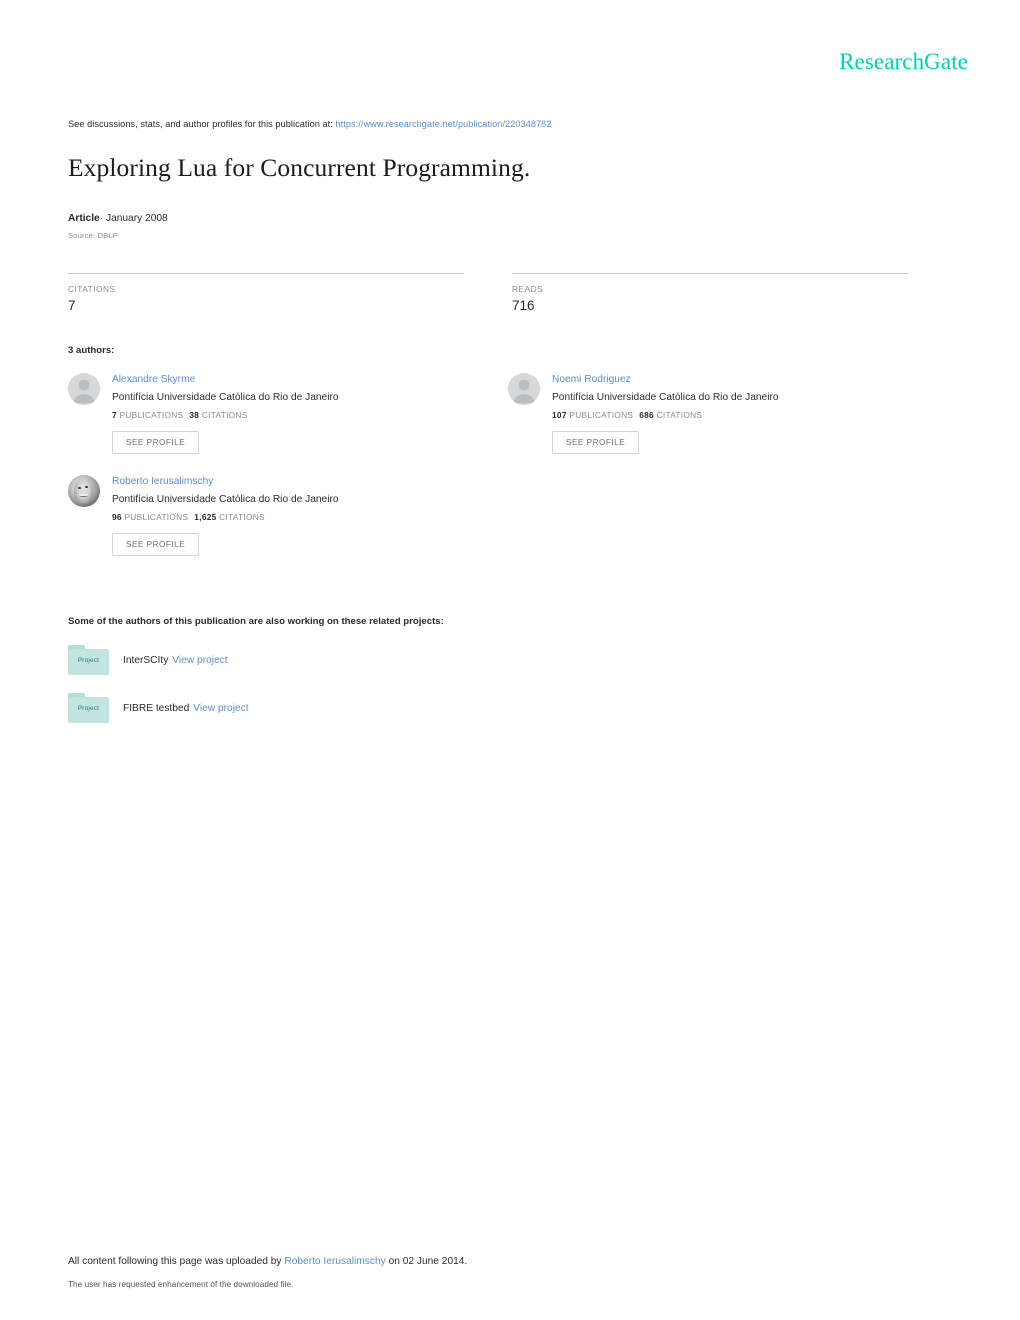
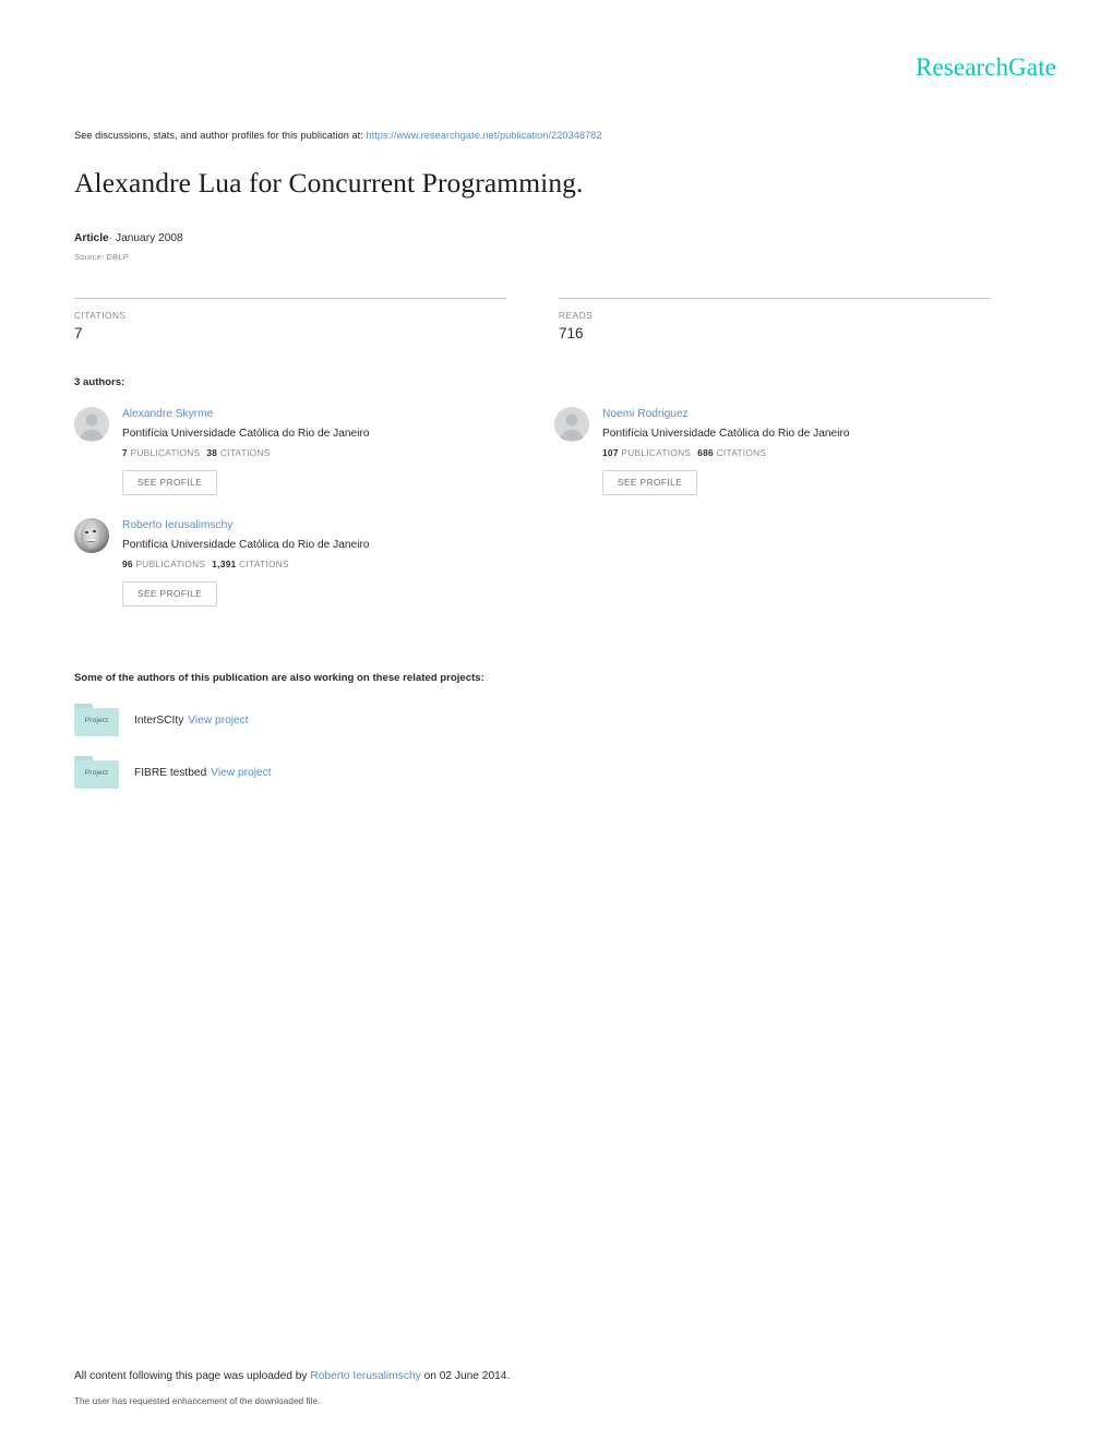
  ResearchGate
  See discussions, stats, and author profiles for this publication at: https://www.researchgate.net/publication/220348782
- Exploring Lua for Concurrent Programming.
+ Alexandre Lua for Concurrent Programming.
  Article· January 2008
  Source: DBLP
  CITATIONS
  7
  READS
  716
  3 authors:
  Alexandre Skyrme
  Pontifícia Universidade Católica do Rio de Janeiro
  7 PUBLICATIONS 38 CITATIONS
  SEE PROFILE
  Noemi Rodriguez
  Pontifícia Universidade Católica do Rio de Janeiro
  107 PUBLICATIONS 686 CITATIONS
  SEE PROFILE
  Roberto Ierusalimschy
  Pontifícia Universidade Católica do Rio de Janeiro
- 96 PUBLICATIONS 1,625 CITATIONS
+ 96 PUBLICATIONS 1,391 CITATIONS
  SEE PROFILE
  Some of the authors of this publication are also working on these related projects:
  InterSCIty View project
  FIBRE testbed View project
  All content following this page was uploaded by Roberto Ierusalimschy on 02 June 2014.
  The user has requested enhancement of the downloaded file.
